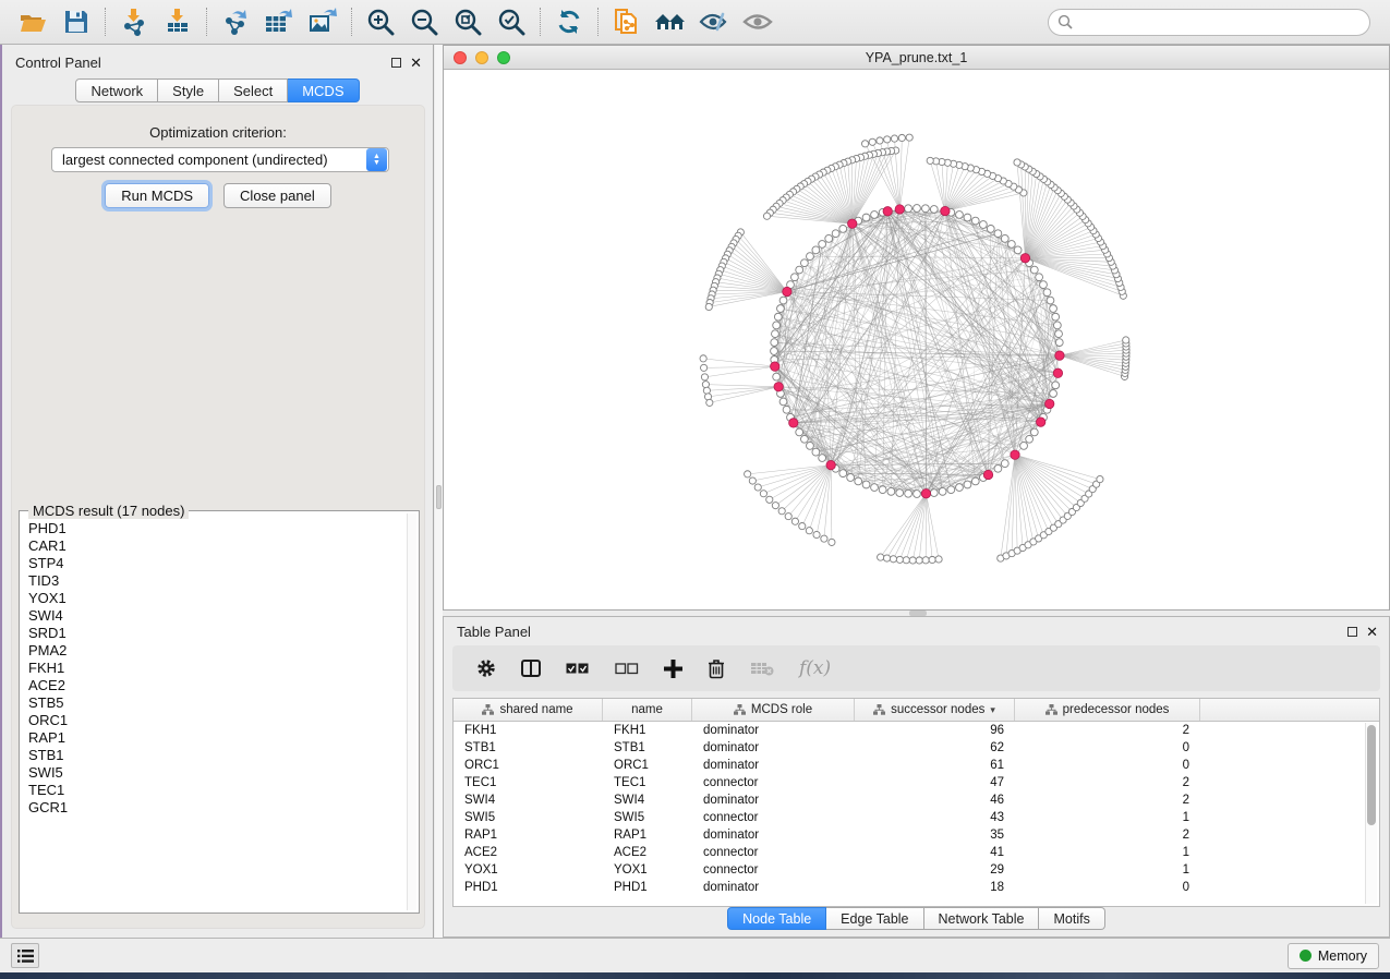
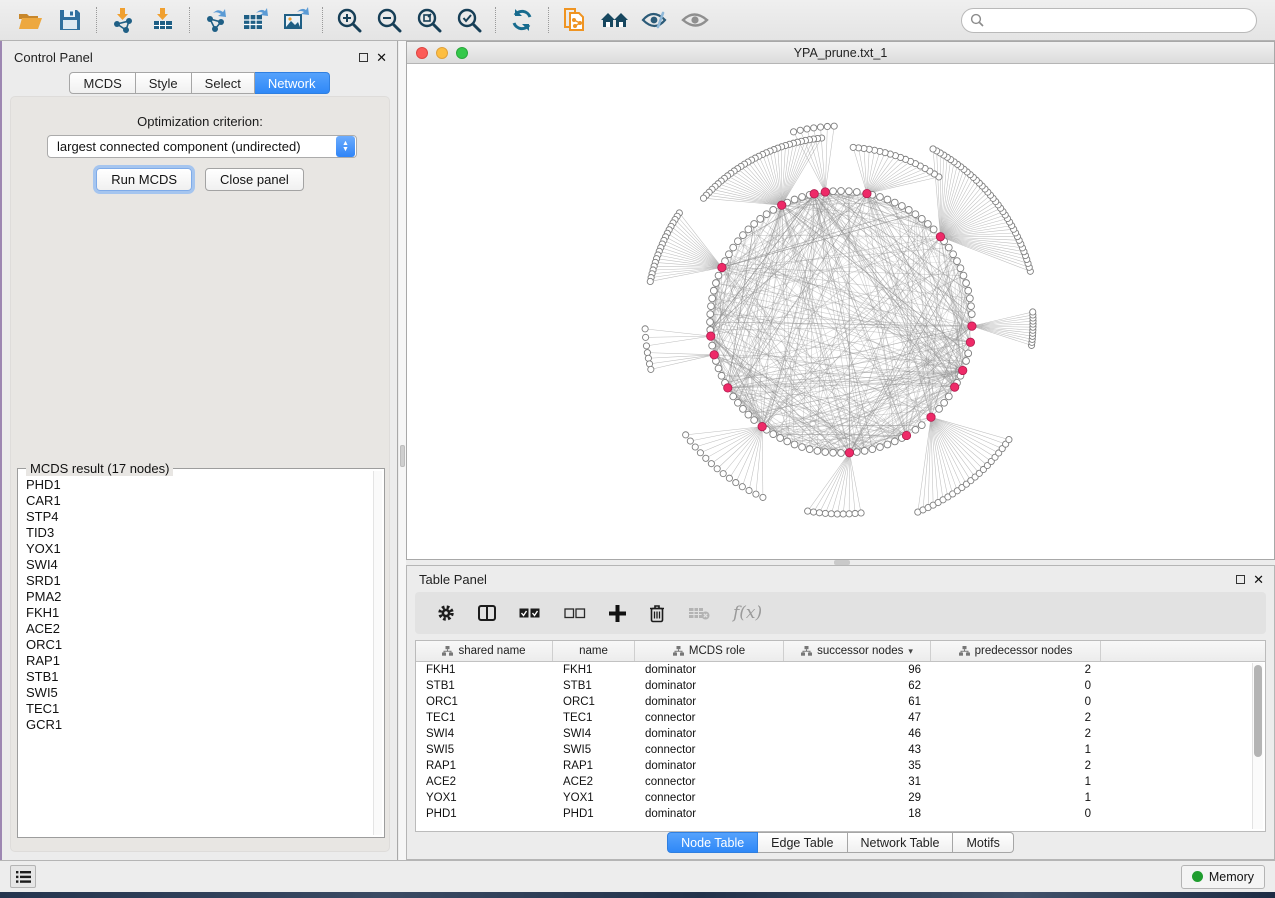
  Control Panel
  ✕
- Network
+ MCDS
  Style
  Select
- MCDS
+ Network
  Optimization criterion:
  largest connected component (undirected)
  Run MCDS
  Close panel
  MCDS result (17 nodes)
  PHD1
  CAR1
  STP4
  TID3
  YOX1
  SWI4
  SRD1
  PMA2
  FKH1
  ACE2
- STB5
  ORC1
  RAP1
  STB1
  SWI5
  TEC1
  GCR1
  YPA_prune.txt_1
  Table Panel
  ✕
  f(x)
  shared name
  name
  MCDS role
  successor nodes
  ▾
  predecessor nodes
  FKH1
  FKH1
  dominator
  96
  2
  STB1
  STB1
  dominator
  62
  0
  ORC1
  ORC1
  dominator
  61
  0
  TEC1
  TEC1
  connector
  47
  2
  SWI4
  SWI4
  dominator
  46
  2
  SWI5
  SWI5
  connector
  43
  1
  RAP1
  RAP1
  dominator
  35
  2
  ACE2
  ACE2
  connector
- 41
+ 31
  1
  YOX1
  YOX1
  connector
  29
  1
  PHD1
  PHD1
  dominator
  18
  0
  Node Table
  Edge Table
  Network Table
  Motifs
  Memory
